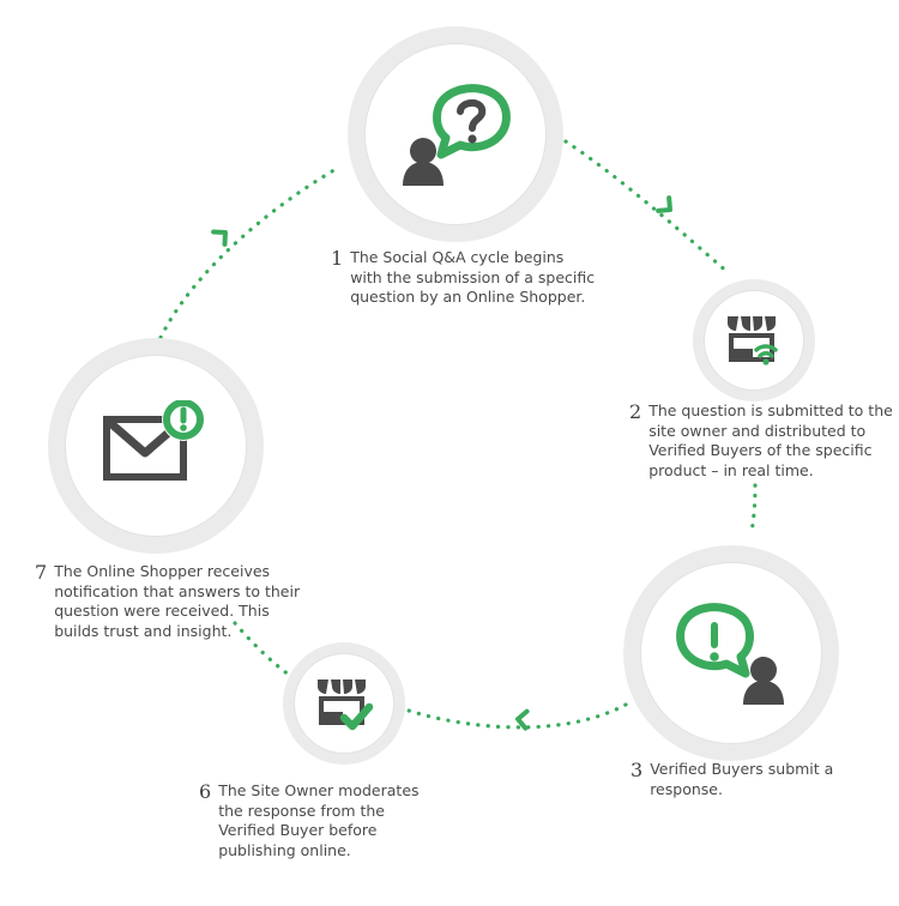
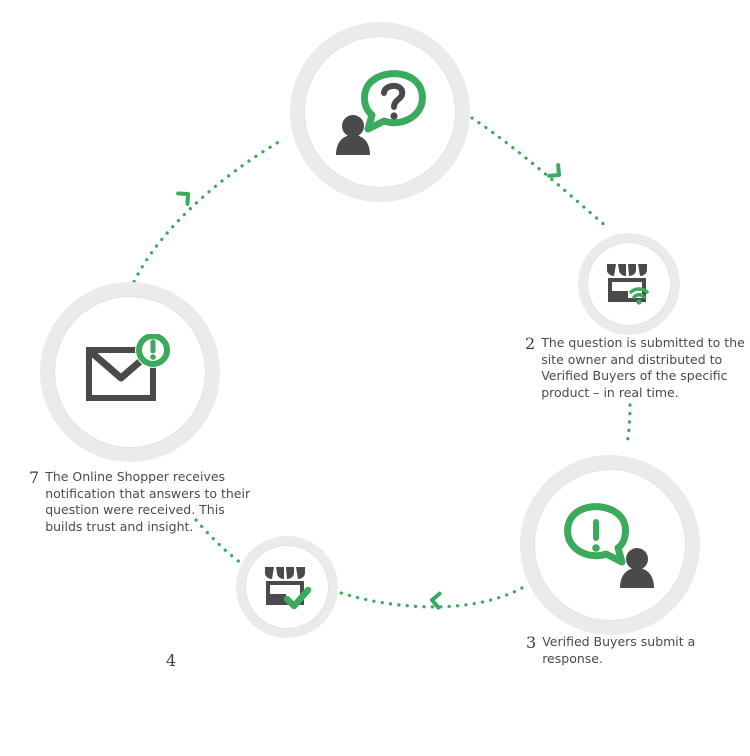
- 1
- The Social Q&A cycle begins
- with the submission of a specific
- question by an Online Shopper.
  2
  The question is submitted to the
  site owner and distributed to
  Verified Buyers of the specific
  product – in real time.
  3
  Verified Buyers submit a
  response.
- 6
+ 4
- The Site Owner moderates
- the response from the
- Verified Buyer before
- publishing online.
  7
  The Online Shopper receives
  notification that answers to their
  question were received. This
  builds trust and insight.
